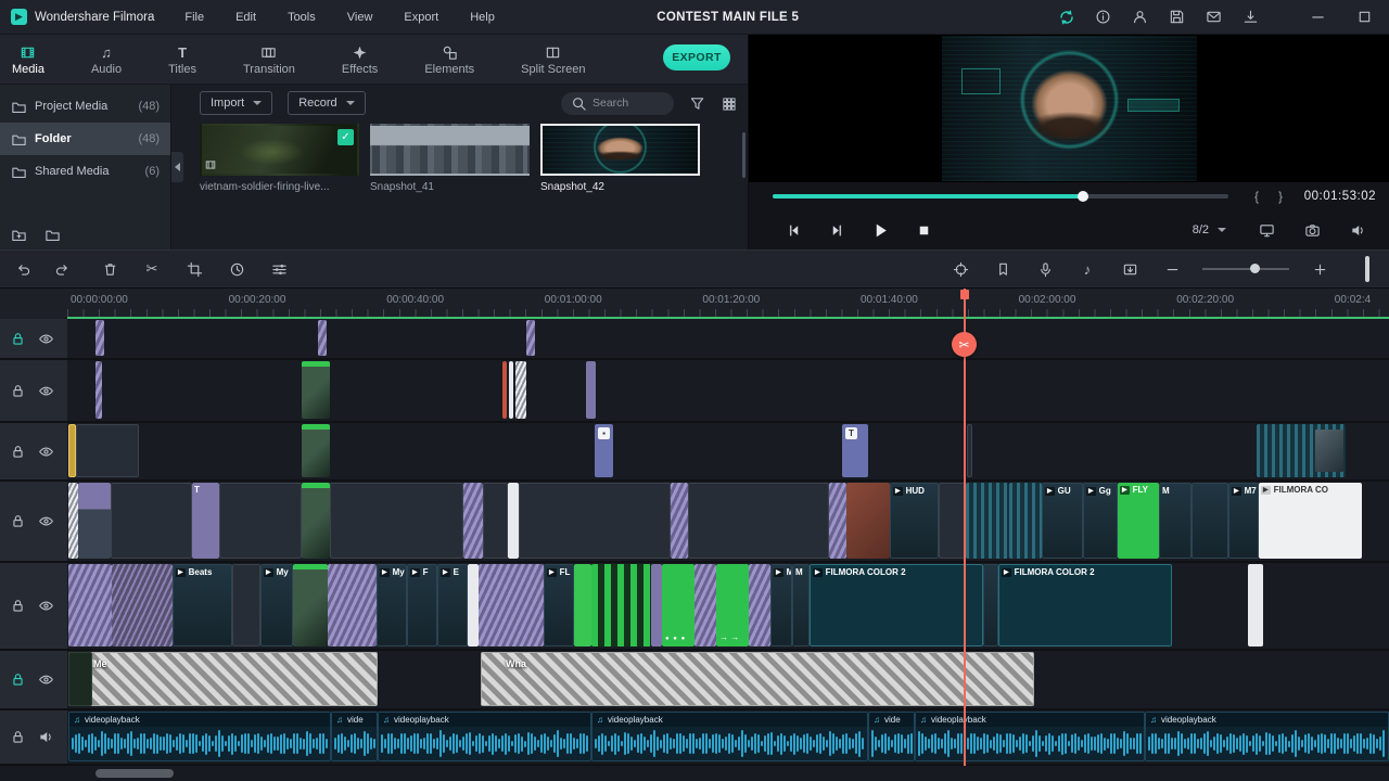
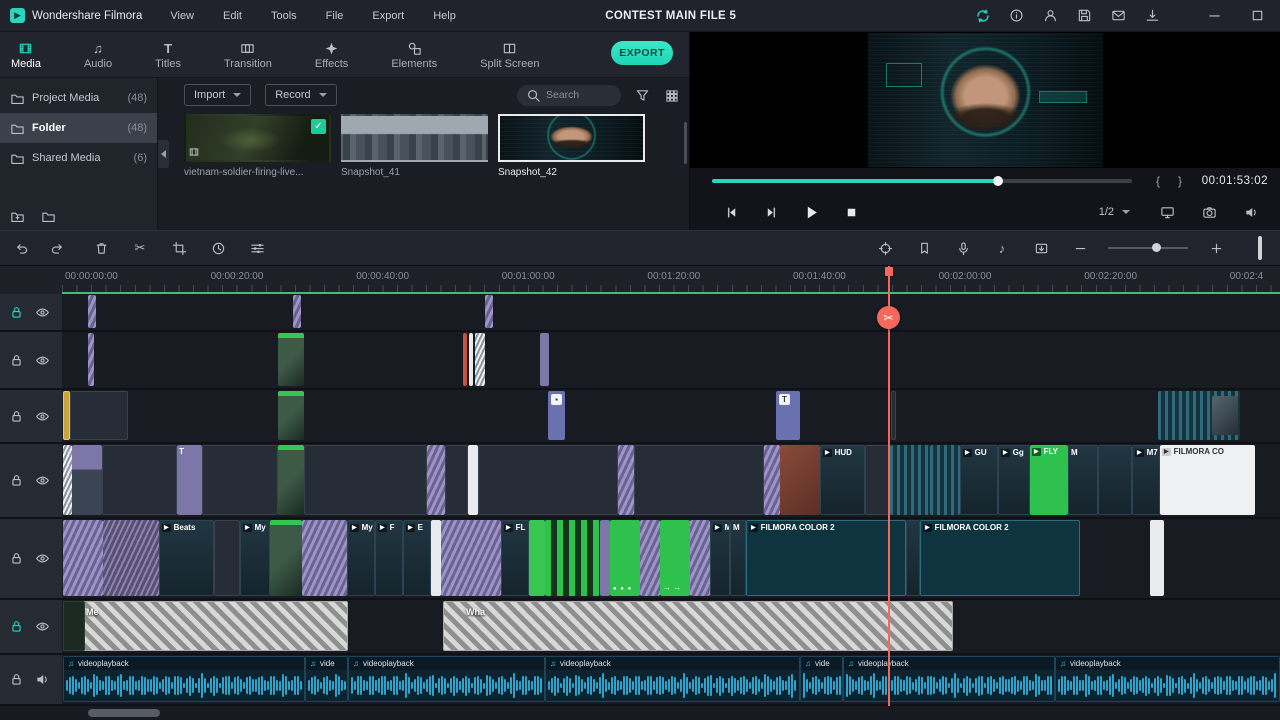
  ▶
  Wondershare Filmora
- File
+ View
  Edit
  Tools
- View
+ File
  Export
  Help
  CONTEST MAIN FILE 5
  Media
  ♫
  Audio
  T
  Titles
  Transition
  Effects
  Elements
  Split Screen
  EXPORT
  Project Media
  (48)
  Folder
  (48)
  Shared Media
  (6)
  Import
  Record
  Search
  ✓
  vietnam-soldier-firing-live...
  Snapshot_41
  Snapshot_42
  {
  }
  00:01:53:02
- 8/2
+ 1/2
  ✂
  ♪
  00:00:00:00
  00:00:20:00
  00:00:40:00
  00:01:00:00
  00:01:20:00
  00:01:40:00
  00:02:00:00
  00:02:20:00
  00:02:4
  ▪
  T
  T
  HUD
  GU
  Gg
  FLY
  M
  M7
  FILMORA CO
  Beats
  My
  My
  F
  E
  FL
  M
  M
  FILMORA COLOR 2
  FILMORA COLOR 2
  Me
  Wha
  ♫
  videoplayback
  ♫
  vide
  ♫
  videoplayback
  ♫
  videoplayback
  ♫
  vide
  ♫
  videoplaback
  ♫
  videoplayback
  ✂
